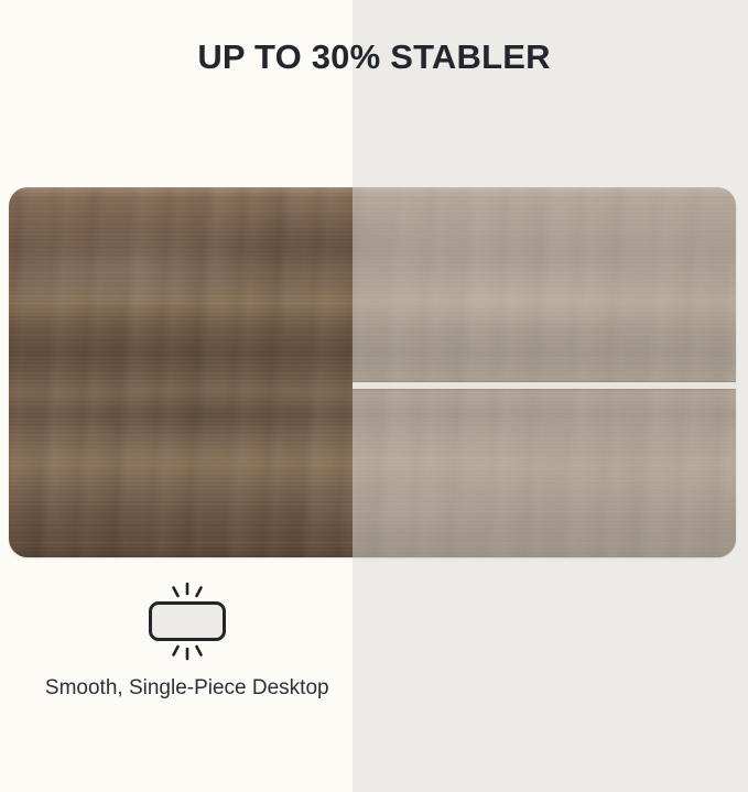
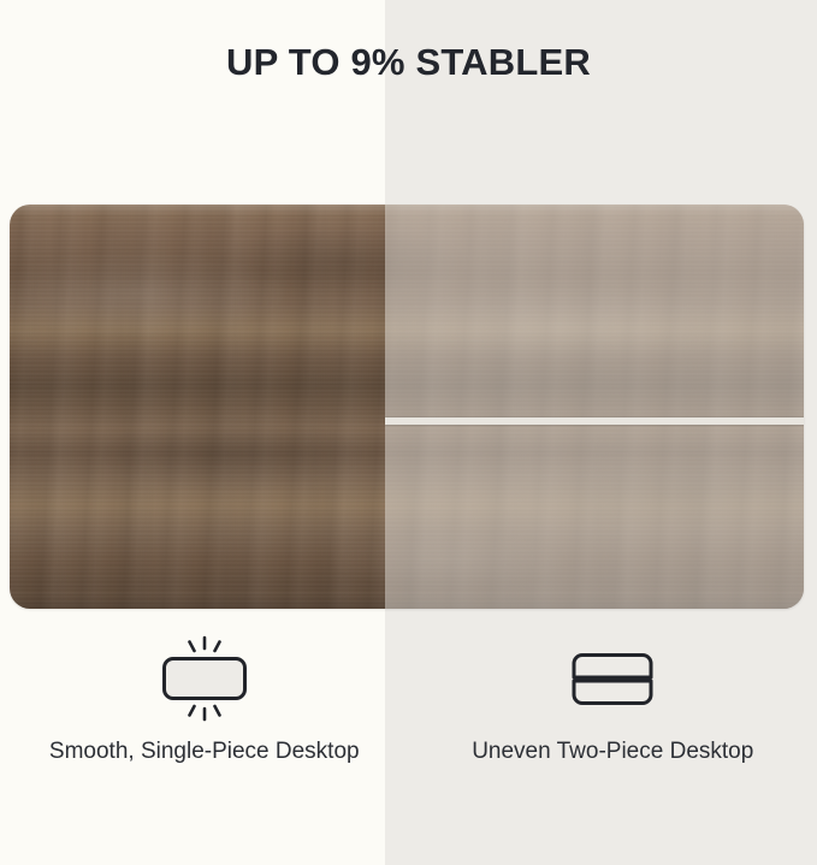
- UP TO 30% STABLER
+ UP TO 9% STABLER
  Smooth, Single-Piece Desktop
+ Uneven Two-Piece Desktop
